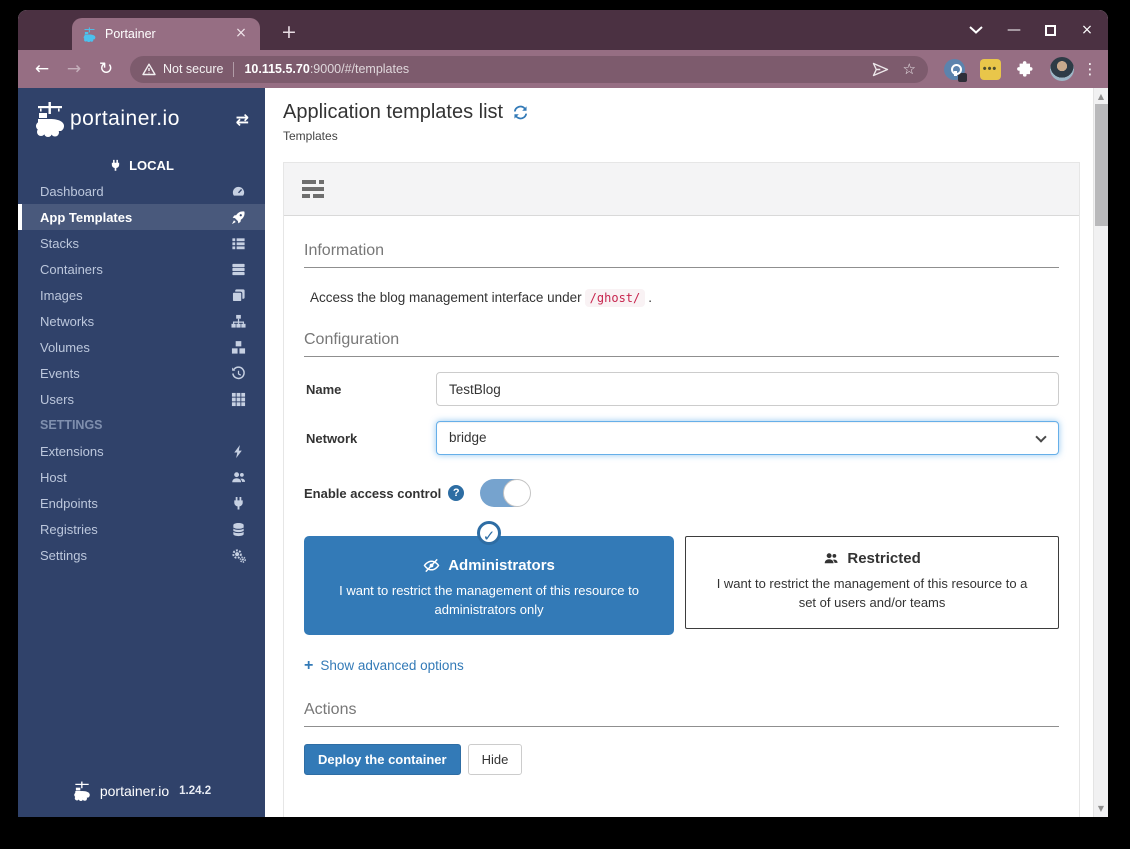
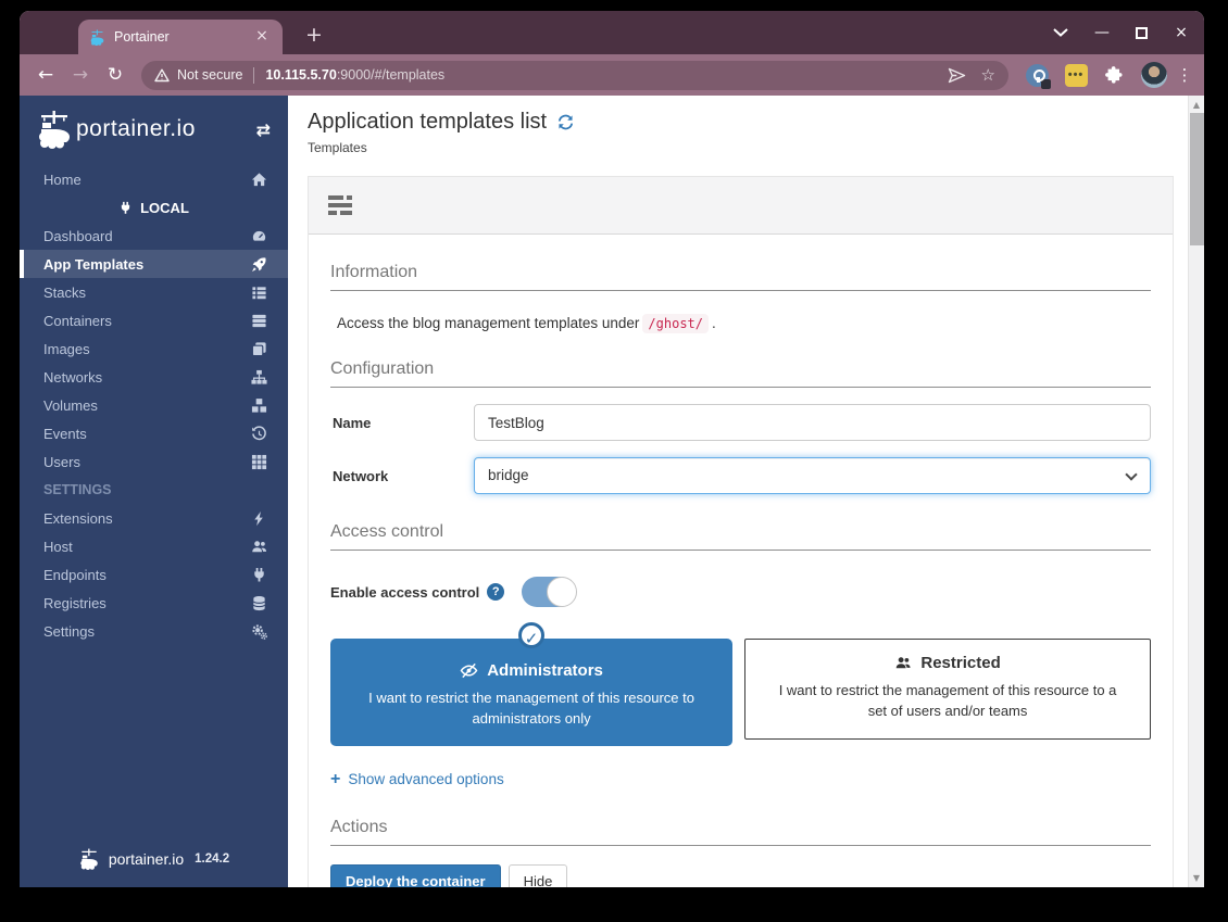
  Portainer
  ×
  +
  —
  ×
  ←
  →
  ↻
  Not secure
  10.115.5.70
  :9000/#/templates
  ☆
  •••
  ⋮
  portainer.io
  ⇄
+ Home
  LOCAL
  Dashboard
  App Templates
  Stacks
  Containers
  Images
  Networks
  Volumes
  Events
  Users
  SETTINGS
  Extensions
  Host
  Endpoints
  Registries
  Settings
  portainer.io
  1.24.2
  Application templates list
  Templates
  Information
- Access the blog management interface under /ghost/ .
+ Access the blog management templates under /ghost/ .
  Configuration
  Name
  TestBlog
  Network
  bridge
+ Access control
  Enable access control
  ?
  ✓
  Administrators
  I want to restrict the management of this resource to administrators only
  Restricted
  I want to restrict the management of this resource to a set of users and/or teams
  +
  Show advanced options
  Actions
  Deploy the container
  Hide
  ▲
  ▼
